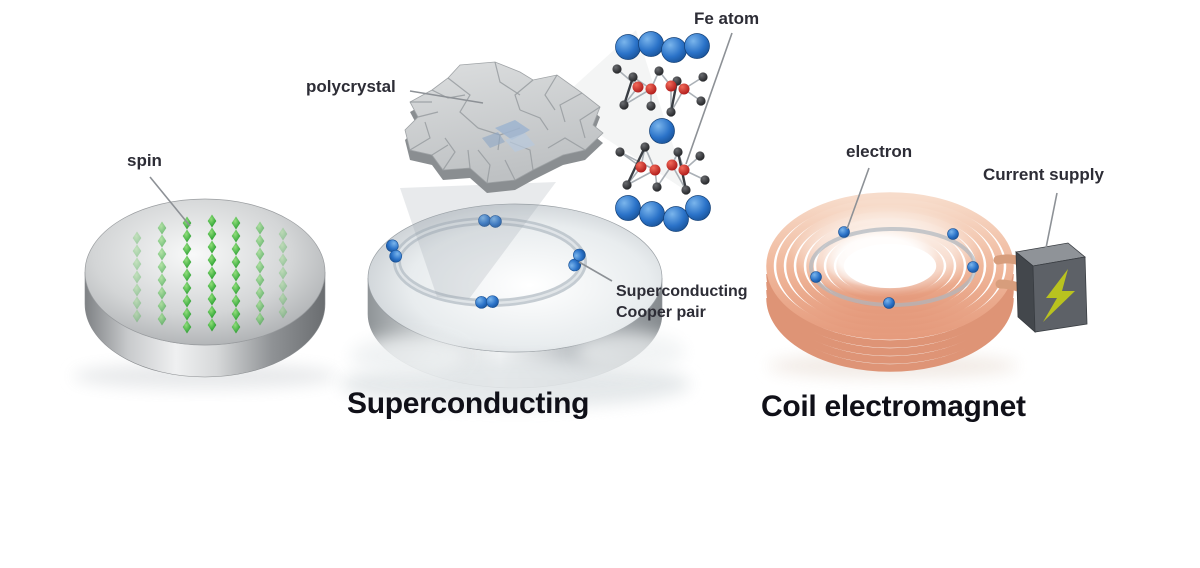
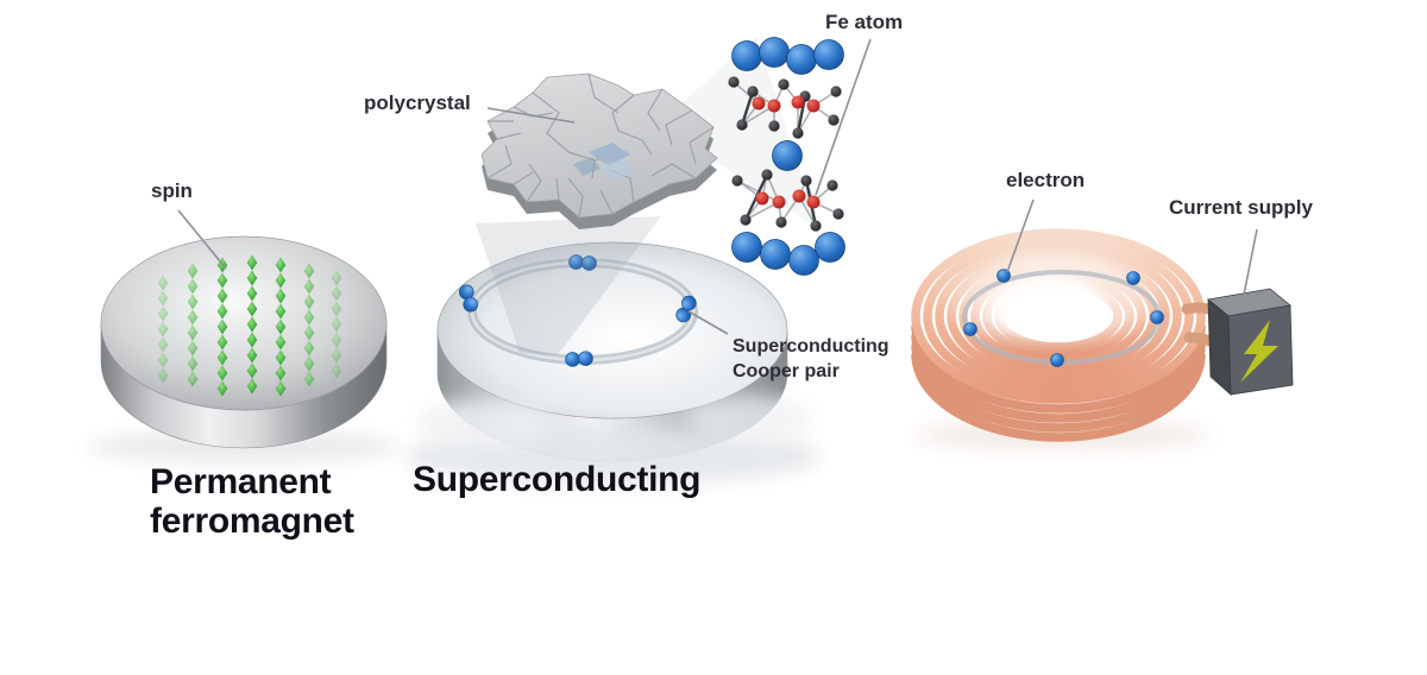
  spin
  polycrystal
  Fe atom
  Superconducting
  Cooper pair
  electron
  Current supply
+ Permanent
+ ferromagnet
  Superconducting
- Coil electromagnet
